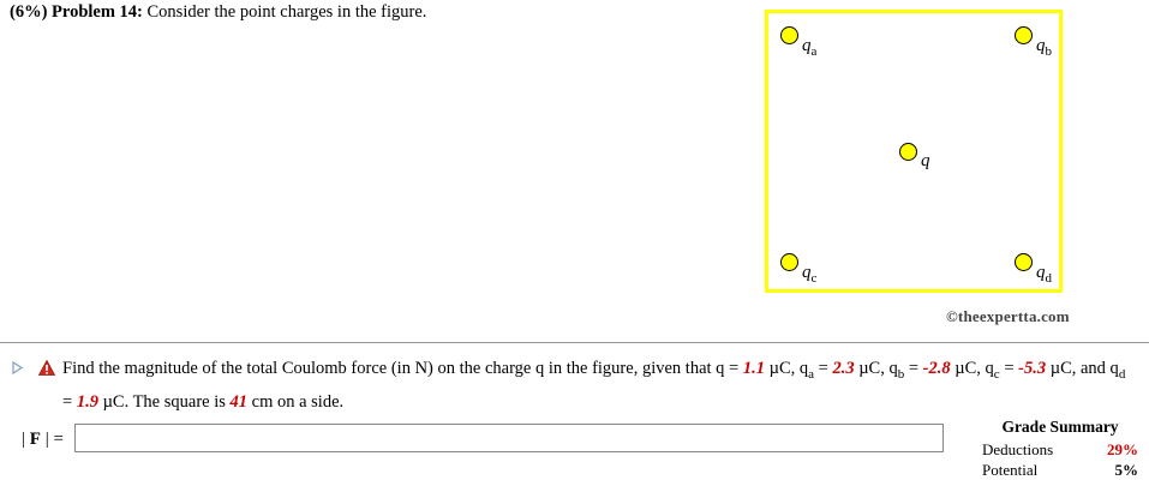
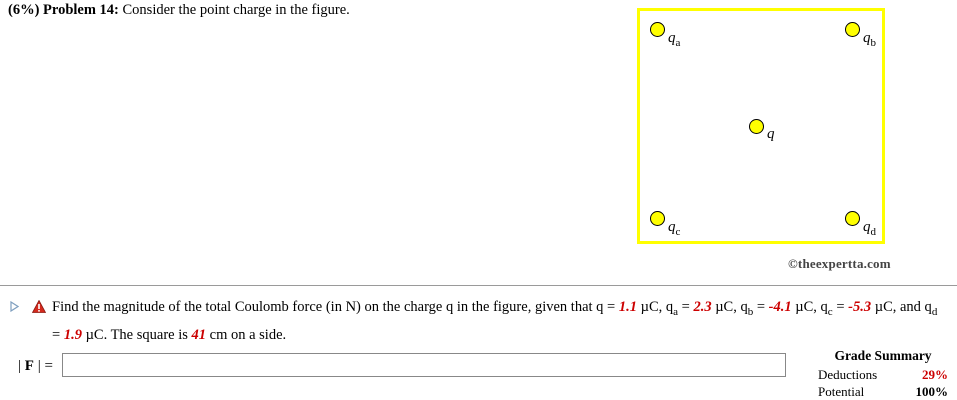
- (6%) Problem 14: Consider the point charges in the figure.
+ (6%) Problem 14: Consider the point charge in the figure.
  qa
  qb
  q
  qc
  qd
  ©theexpertta.com
- Find the magnitude of the total Coulomb force (in N) on the charge q in the figure, given that q = 1.1 µC, qa = 2.3 µC, qb = -2.8 µC, qc = -5.3 µC, and qd = 1.9 µC. The square is 41 cm on a side.
+ Find the magnitude of the total Coulomb force (in N) on the charge q in the figure, given that q = 1.1 µC, qa = 2.3 µC, qb = -4.1 µC, qc = -5.3 µC, and qd = 1.9 µC. The square is 41 cm on a side.
  | F | =
  Grade Summary
  Deductions
  29%
  Potential
- 5%
+ 100%
